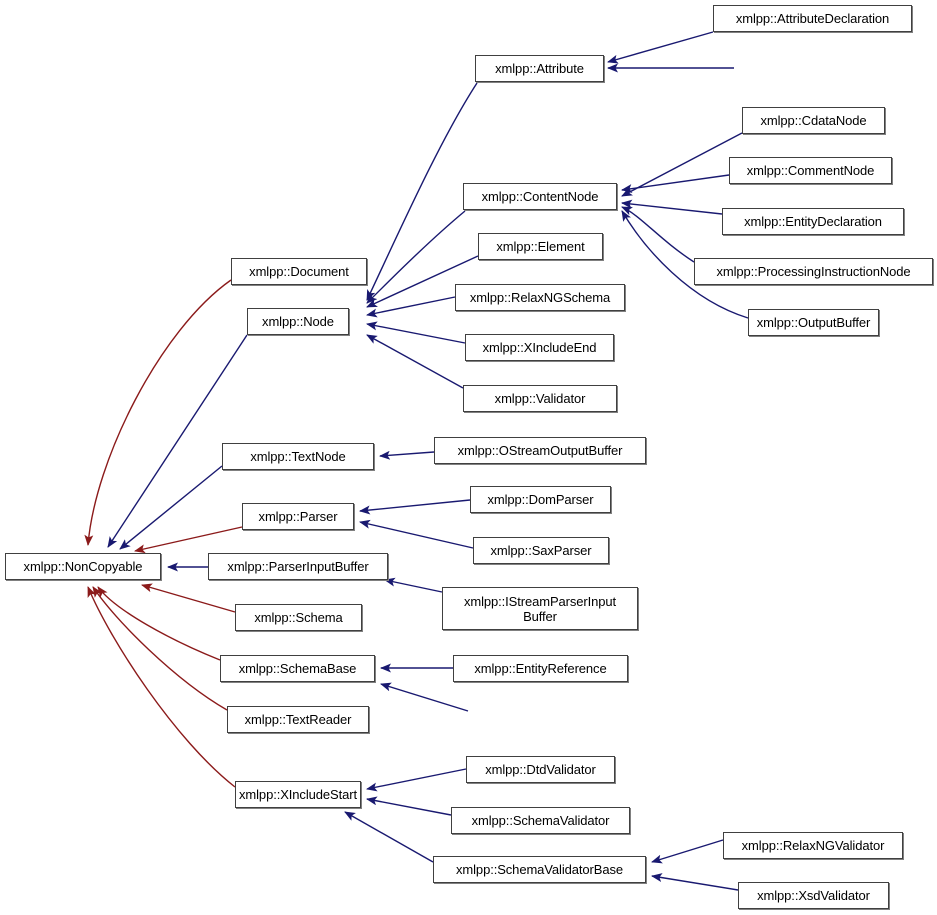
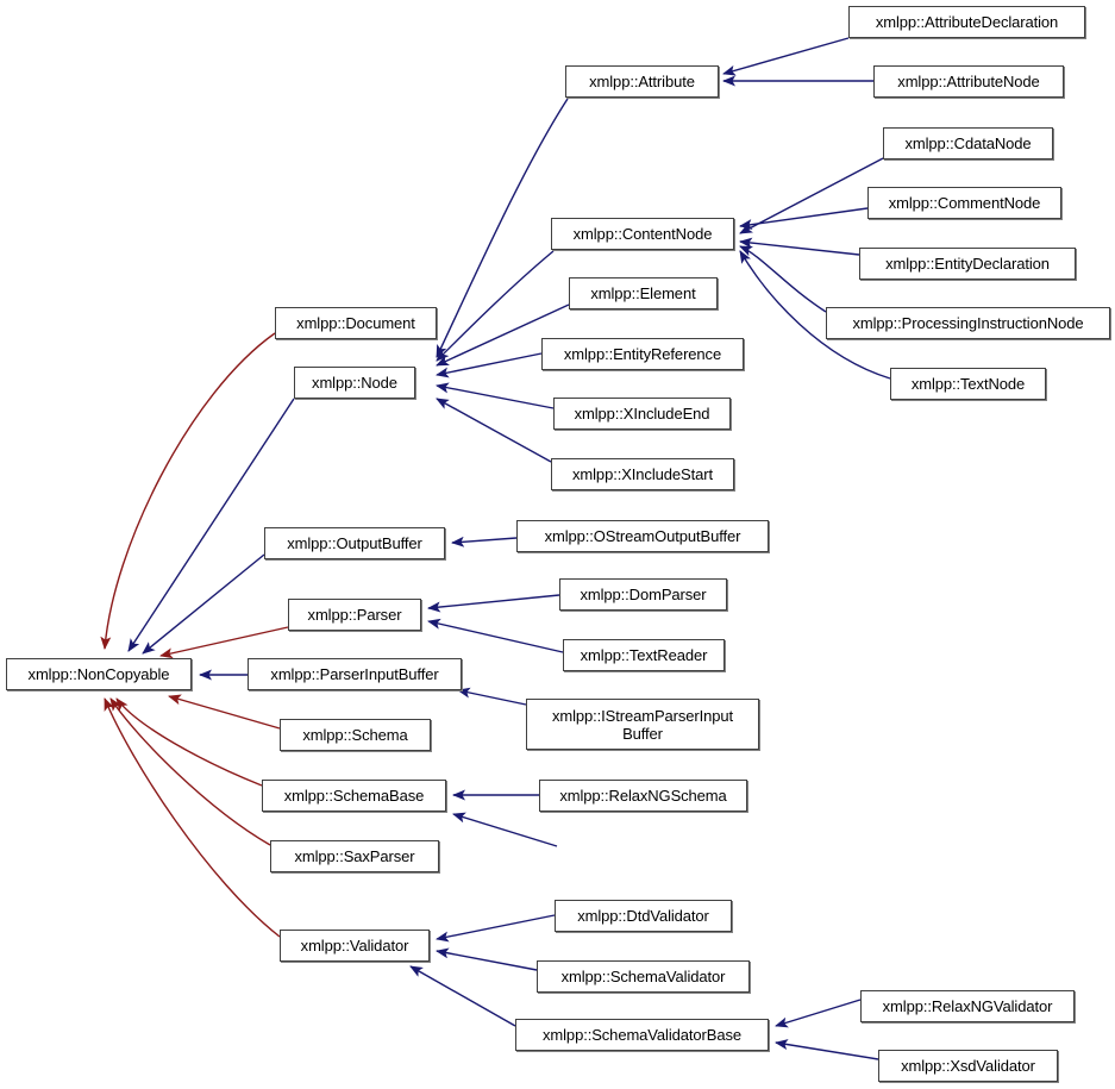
  xmlpp::AttributeDeclaration
  xmlpp::Attribute
+ xmlpp::AttributeNode
  xmlpp::CdataNode
  xmlpp::CommentNode
  xmlpp::ContentNode
  xmlpp::EntityDeclaration
  xmlpp::Element
  xmlpp::Document
  xmlpp::ProcessingInstructionNode
- xmlpp::RelaxNGSchema
+ xmlpp::EntityReference
  xmlpp::Node
- xmlpp::OutputBuffer
+ xmlpp::TextNode
  xmlpp::XIncludeEnd
- xmlpp::Validator
+ xmlpp::XIncludeStart
  xmlpp::OStreamOutputBuffer
- xmlpp::TextNode
+ xmlpp::OutputBuffer
  xmlpp::DomParser
  xmlpp::Parser
- xmlpp::SaxParser
+ xmlpp::TextReader
  xmlpp::NonCopyable
  xmlpp::ParserInputBuffer
  xmlpp::IStreamParserInput
  Buffer
  xmlpp::Schema
  xmlpp::SchemaBase
- xmlpp::EntityReference
+ xmlpp::RelaxNGSchema
- xmlpp::TextReader
+ xmlpp::SaxParser
  xmlpp::DtdValidator
- xmlpp::XIncludeStart
+ xmlpp::Validator
  xmlpp::SchemaValidator
  xmlpp::RelaxNGValidator
  xmlpp::SchemaValidatorBase
  xmlpp::XsdValidator
